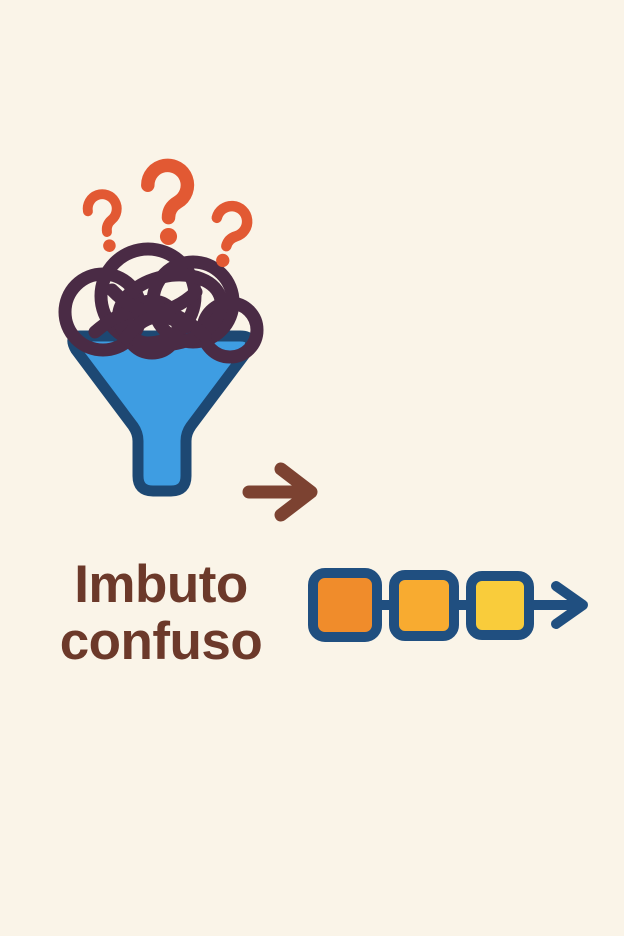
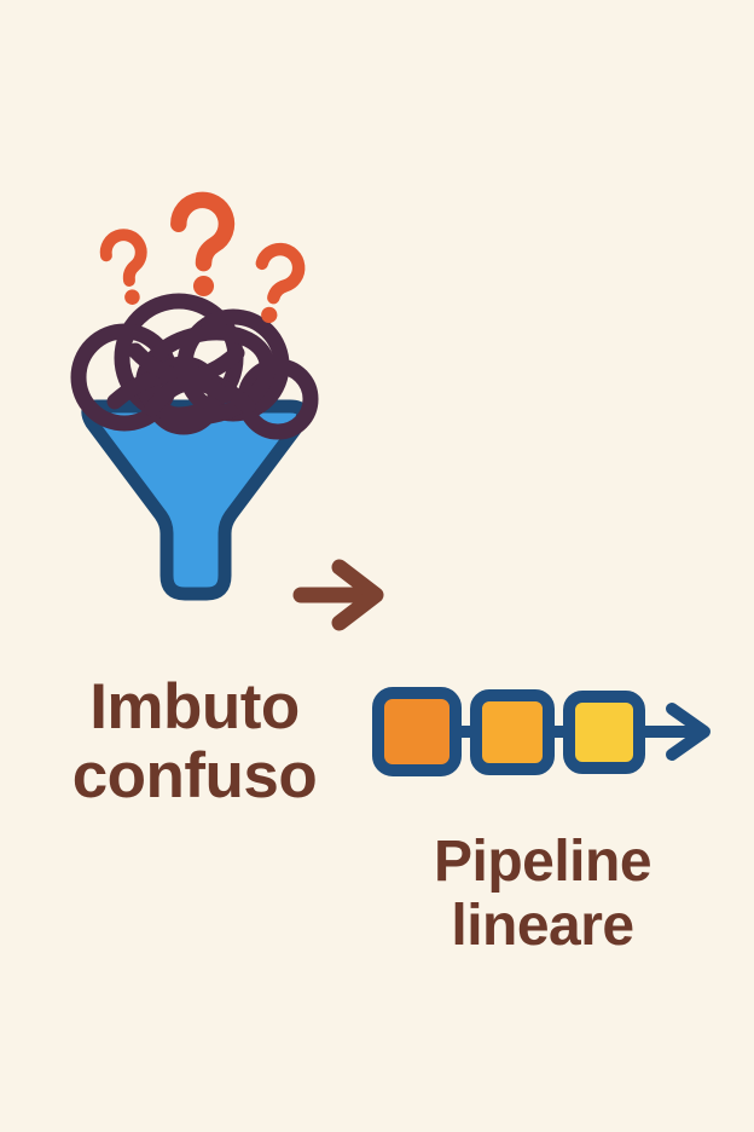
  Imbuto
  confuso
+ Pipeline
+ lineare
